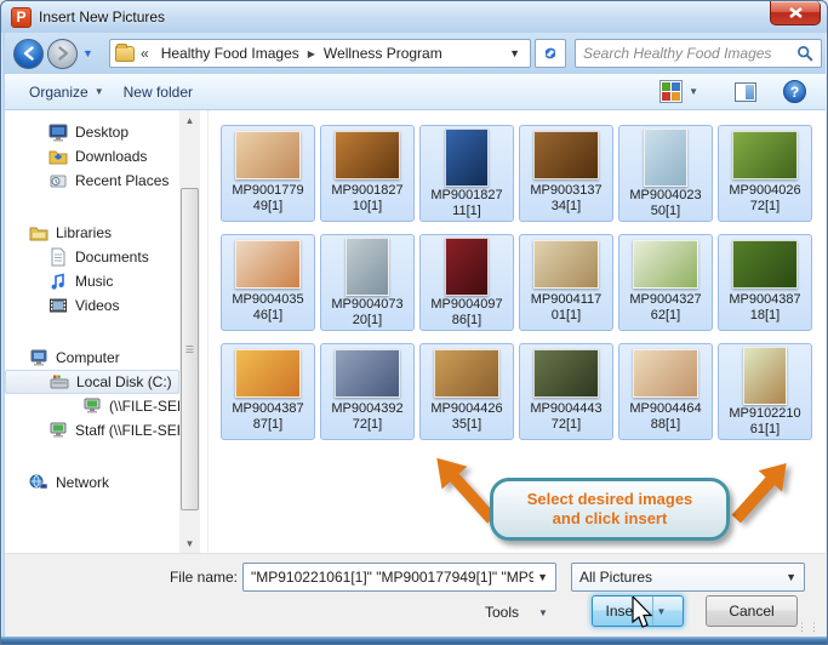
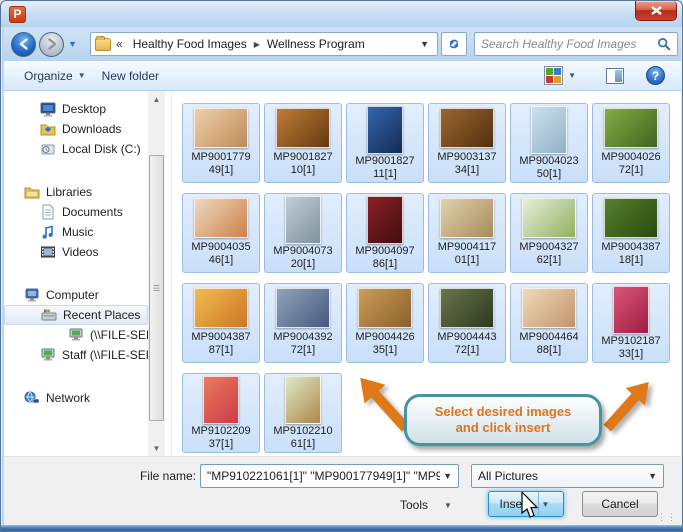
  P
- Insert New Pictures
  ▼
  «
  Healthy Food Images
  ▶
  Wellness Program
  ▼
  Search Healthy Food Images
  Organize
  ▼
  New folder
  ▼
  ?
  Desktop
  Downloads
- Recent Places
+ Local Disk (C:)
  Libraries
  Documents
  Music
  Videos
  Computer
- Local Disk (C:)
+ Recent Places
  (\\FILE-SE
  Staff (\\FILE-SE
  Network
  ▲
  ☰
  ▼
  MP9001779
  49[1]
  MP9001827
  10[1]
  MP9001827
  11[1]
  MP9003137
  34[1]
  MP9004023
  50[1]
  MP9004026
  72[1]
  MP9004035
  46[1]
  MP9004073
  20[1]
  MP9004097
  86[1]
  MP9004117
  01[1]
  MP9004327
  62[1]
  MP9004387
  18[1]
  MP9004387
  87[1]
  MP9004392
  72[1]
  MP9004426
  35[1]
  MP9004443
  72[1]
  MP9004464
  88[1]
+ MP9102187
+ 33[1]
+ MP9102209
+ 37[1]
  MP9102210
  61[1]
  Select desired images
  and click insert
  File name:
  "MP910221061[1]" "MP900177949[1]" "MP9
  ▼
  All Pictures
  ▼
  Tools
  ▼
  ▼
  Cancel
  ⋮⋮
